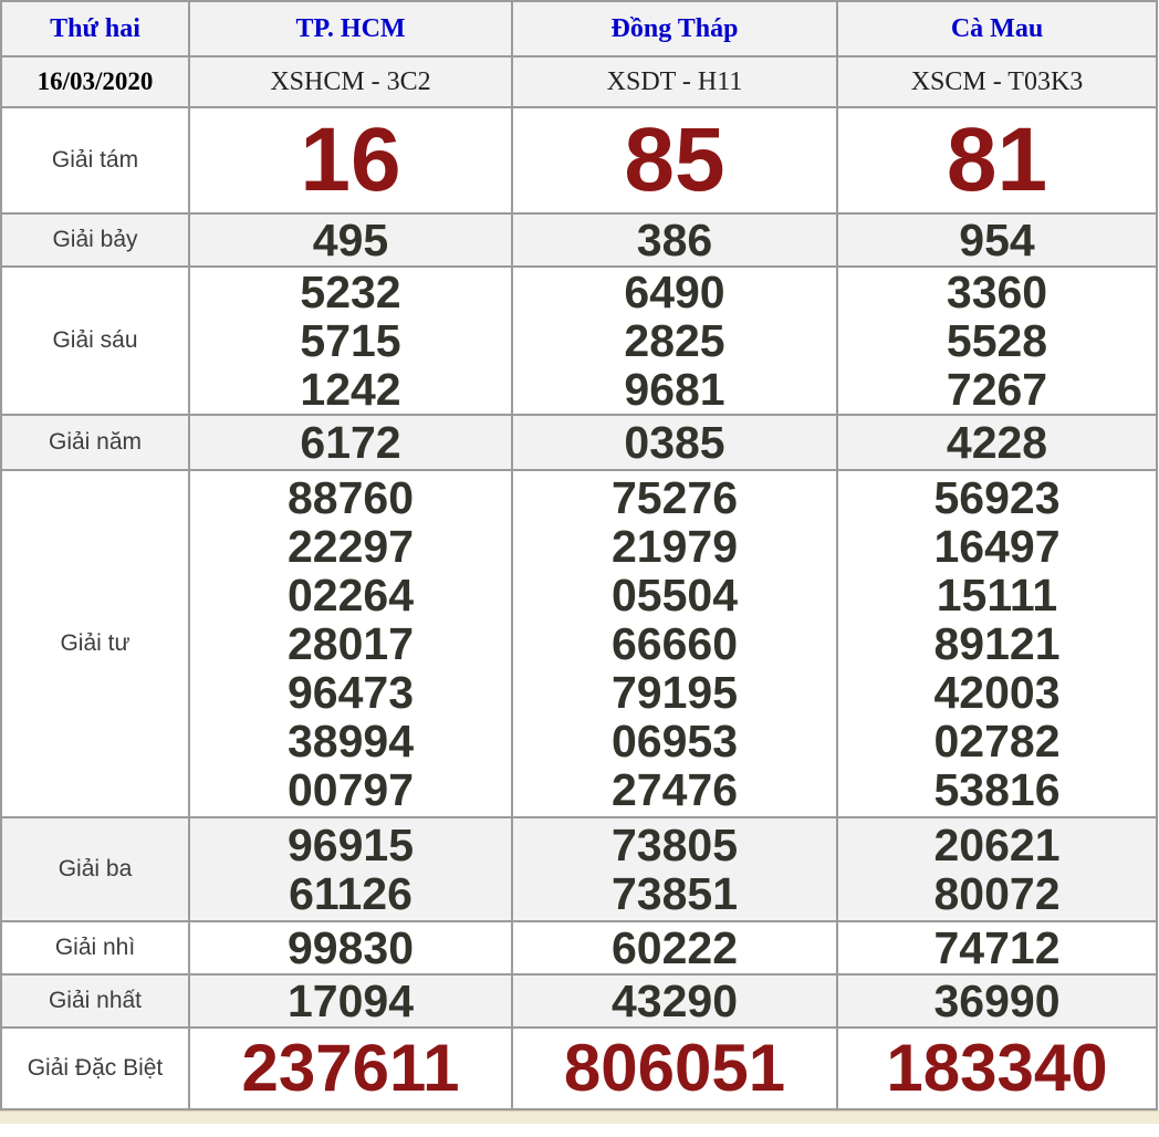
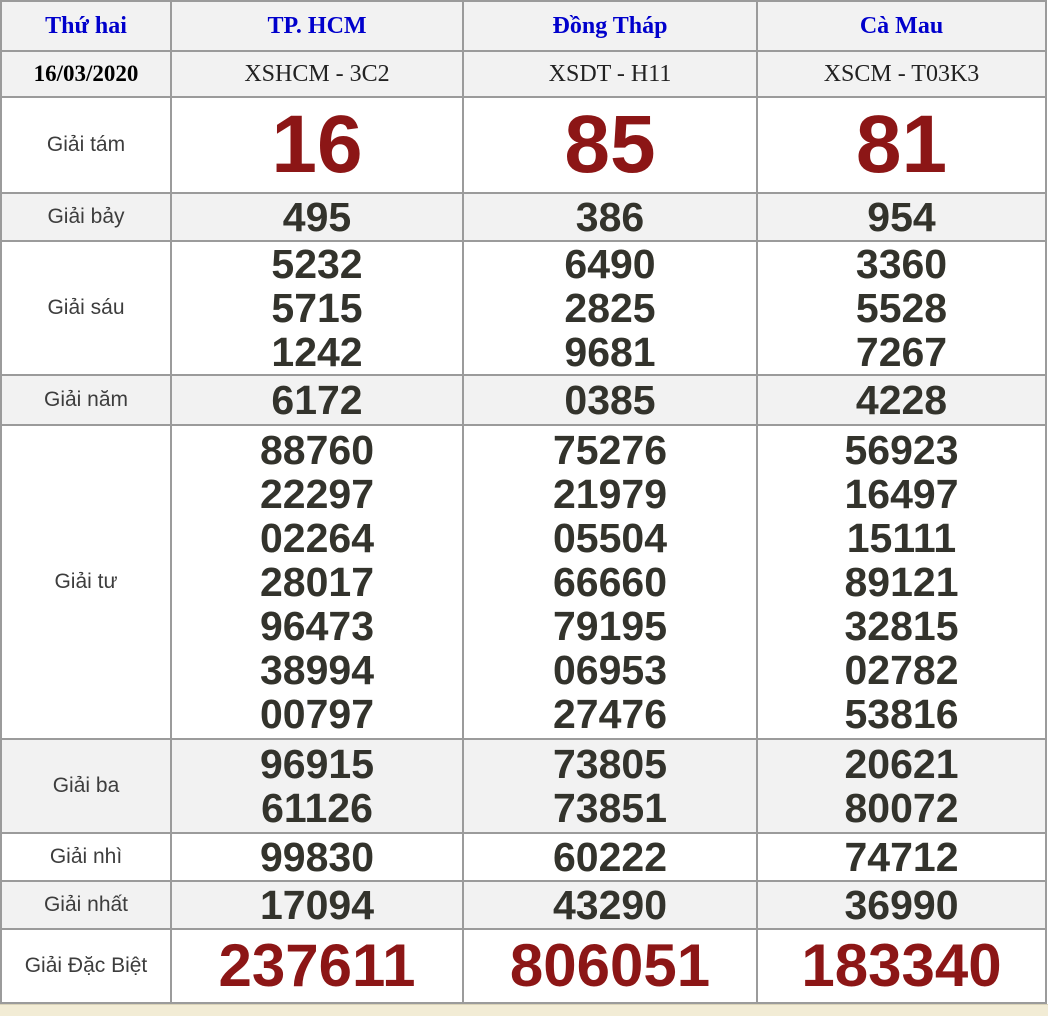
  Thứ hai	TP. HCM	Đồng Tháp	Cà Mau
  16/03/2020	XSHCM - 3C2	XSDT - H11	XSCM - T03K3
  Giải tám	16	85	81
  Giải bảy	495	386	954
  Giải sáu	523257151242	649028259681	336055287267
  Giải năm	6172	0385	4228
- Giải tư	88760222970226428017964733899400797	75276219790550466660791950695327476	56923164971511189121420030278253816
+ Giải tư	88760222970226428017964733899400797	75276219790550466660791950695327476	56923164971511189121328150278253816
  Giải ba	9691561126	7380573851	2062180072
  Giải nhì	99830	60222	74712
  Giải nhất	17094	43290	36990
  Giải Đặc Biệt	237611	806051	183340
